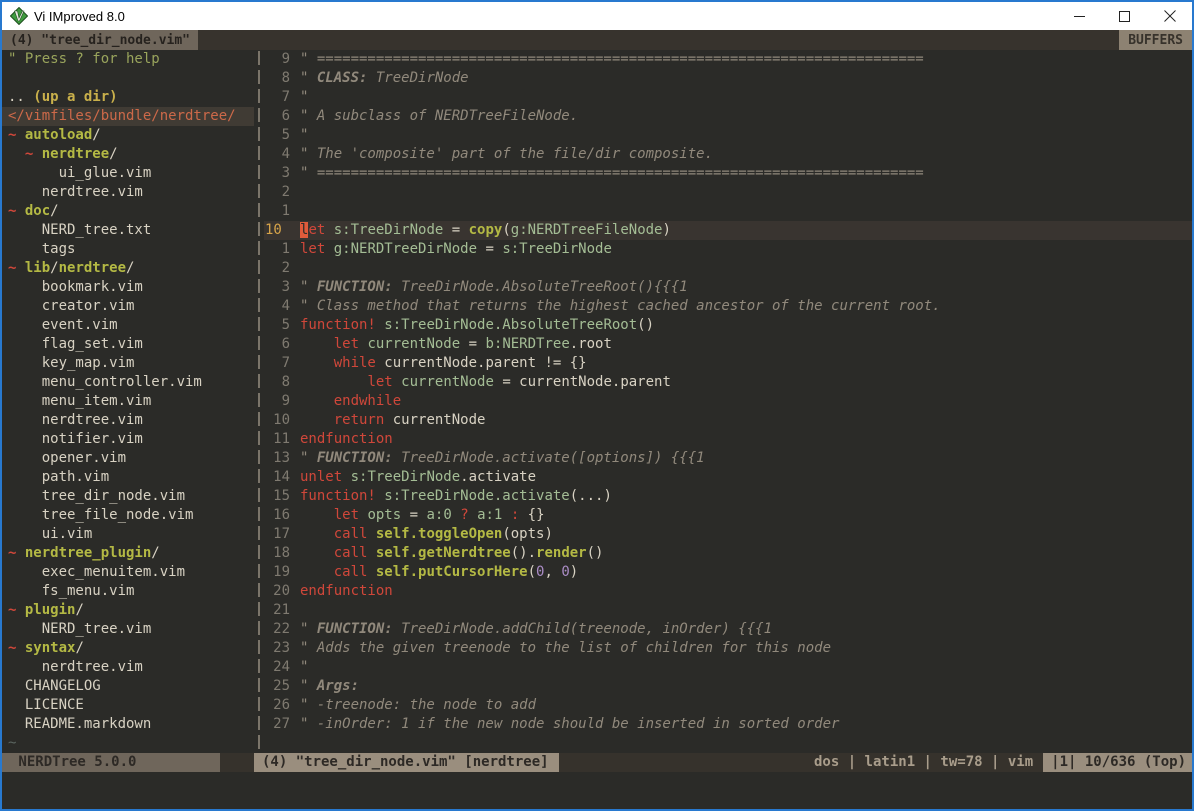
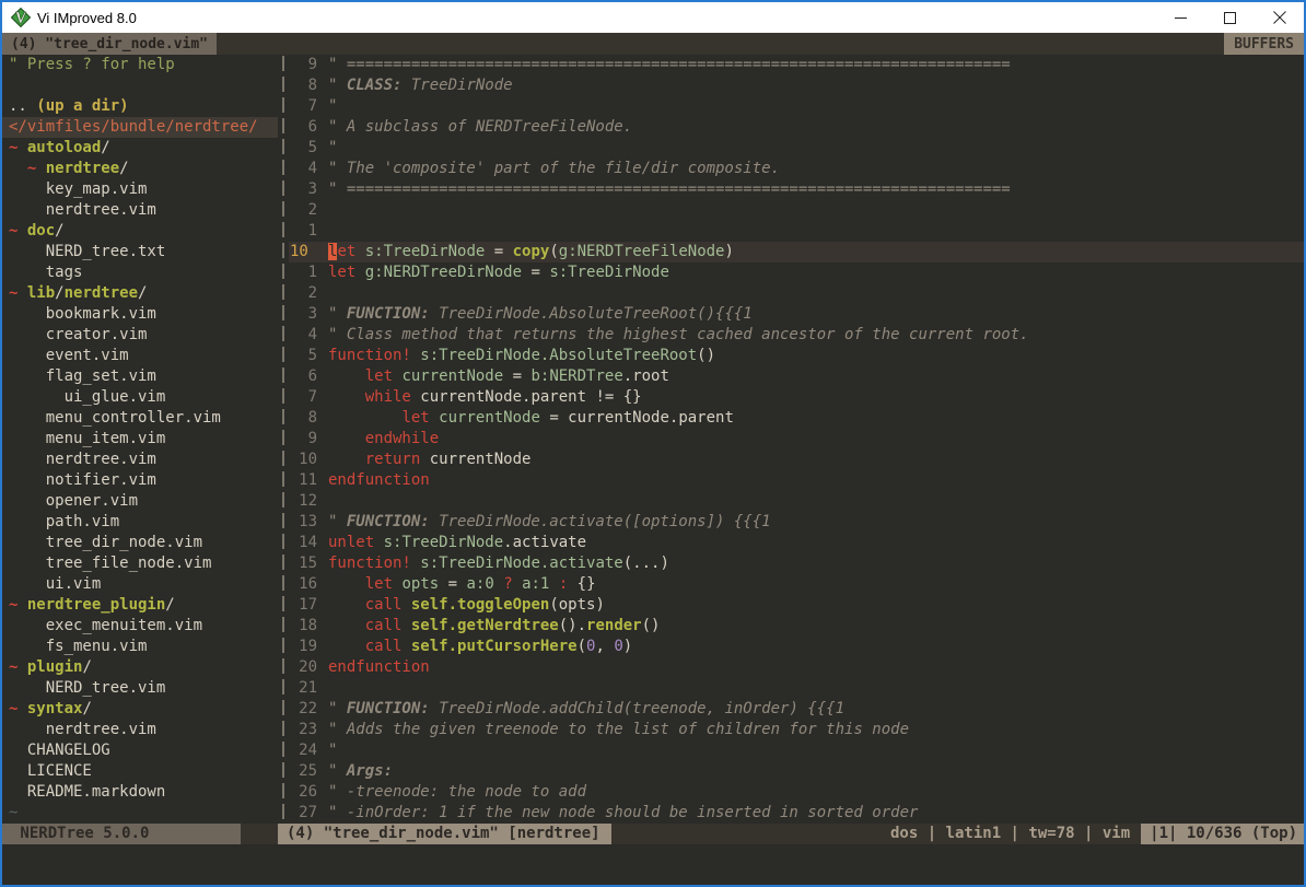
  Vi IMproved 8.0
  (4) "tree_dir_node.vim"
  BUFFERS
  " Press ? for help
  .. (up a dir)
  </vimfiles/bundle/nerdtree/
  ~ autoload/
  ~ nerdtree/
- ui_glue.vim
+ key_map.vim
  nerdtree.vim
  ~ doc/
  NERD_tree.txt
  tags
  ~ lib/nerdtree/
  bookmark.vim
  creator.vim
  event.vim
  flag_set.vim
- key_map.vim
+ ui_glue.vim
  menu_controller.vim
  menu_item.vim
  nerdtree.vim
  notifier.vim
  opener.vim
  path.vim
  tree_dir_node.vim
  tree_file_node.vim
  ui.vim
  ~ nerdtree_plugin/
  exec_menuitem.vim
  fs_menu.vim
  ~ plugin/
  NERD_tree.vim
  ~ syntax/
  nerdtree.vim
  CHANGELOG
  LICENCE
  README.markdown
  ~
  9
  " ========================================================================
  8
  " CLASS: TreeDirNode
  7
  "
  6
  " A subclass of NERDTreeFileNode.
  5
  "
  4
  " The 'composite' part of the file/dir composite.
  3
  " ========================================================================
  2
  1
  10
  let s:TreeDirNode = copy(g:NERDTreeFileNode)
  1
  let g:NERDTreeDirNode = s:TreeDirNode
  2
  3
  " FUNCTION: TreeDirNode.AbsoluteTreeRoot(){{{1
  4
  " Class method that returns the highest cached ancestor of the current root.
  5
  function! s:TreeDirNode.AbsoluteTreeRoot()
  6
  let currentNode = b:NERDTree.root
  7
  while currentNode.parent != {}
  8
  let currentNode = currentNode.parent
  9
  endwhile
  10
  return currentNode
  11
  endfunction
+ 12
  13
  " FUNCTION: TreeDirNode.activate([options]) {{{1
  14
  unlet s:TreeDirNode.activate
  15
  function! s:TreeDirNode.activate(...)
  16
  let opts = a:0 ? a:1 : {}
  17
  call self.toggleOpen(opts)
  18
  call self.getNerdtree().render()
  19
  call self.putCursorHere(0, 0)
  20
  endfunction
  21
  22
  " FUNCTION: TreeDirNode.addChild(treenode, inOrder) {{{1
  23
  " Adds the given treenode to the list of children for this node
  24
  "
  25
  " Args:
  26
  " -treenode: the node to add
  27
  " -inOrder: 1 if the new node should be inserted in sorted order
  NERDTree 5.0.0
  (4) "tree_dir_node.vim" [nerdtree]
  dos | latin1 | tw=78 | vim
  |1| 10/636 (Top)
